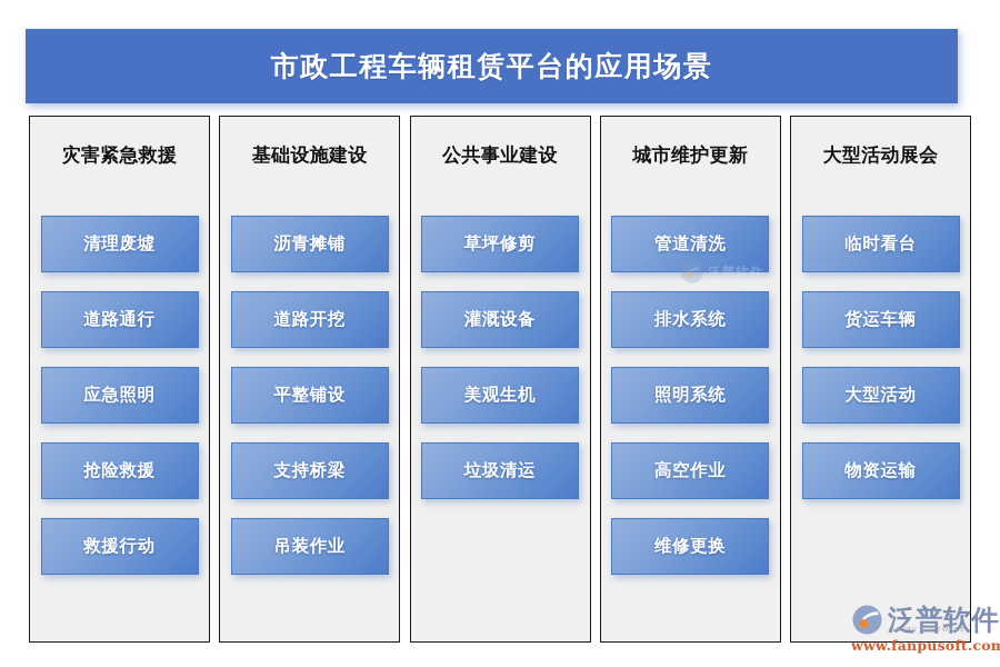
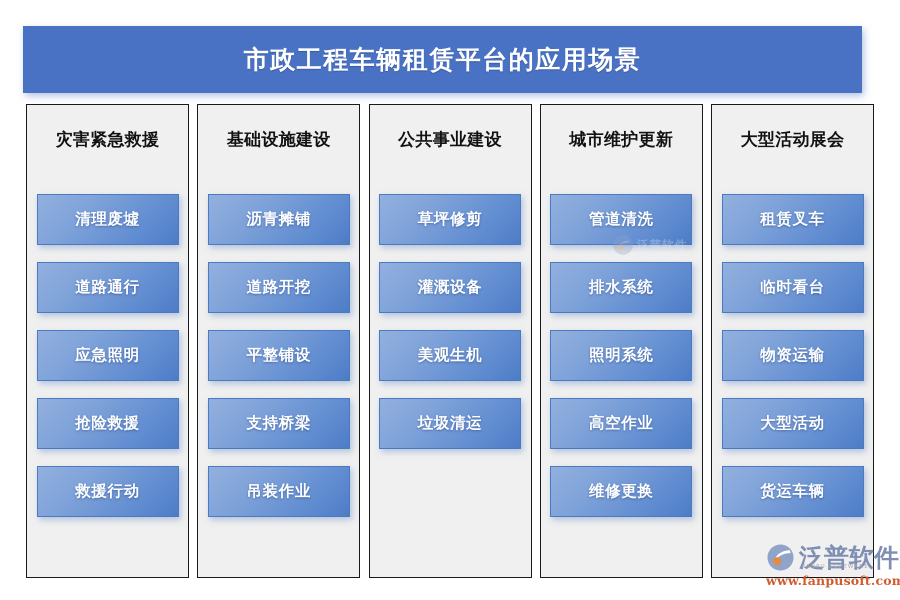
  市政工程车辆租赁平台的应用场景
  灾害紧急救援
  清理废墟
  道路通行
  应急照明
  抢险救援
  救援行动
  基础设施建设
  沥青摊铺
  道路开挖
  平整铺设
  支持桥梁
  吊装作业
  公共事业建设
  草坪修剪
  灌溉设备
  美观生机
  垃圾清运
  城市维护更新
  管道清洗
  排水系统
  照明系统
  高空作业
  维修更换
  大型活动展会
+ 租赁叉车
  临时看台
- 货运车辆
+ 物资运输
  大型活动
- 物资运输
+ 货运车辆
  泛普软件
  泛普软件
  www.fanpusoft.com
